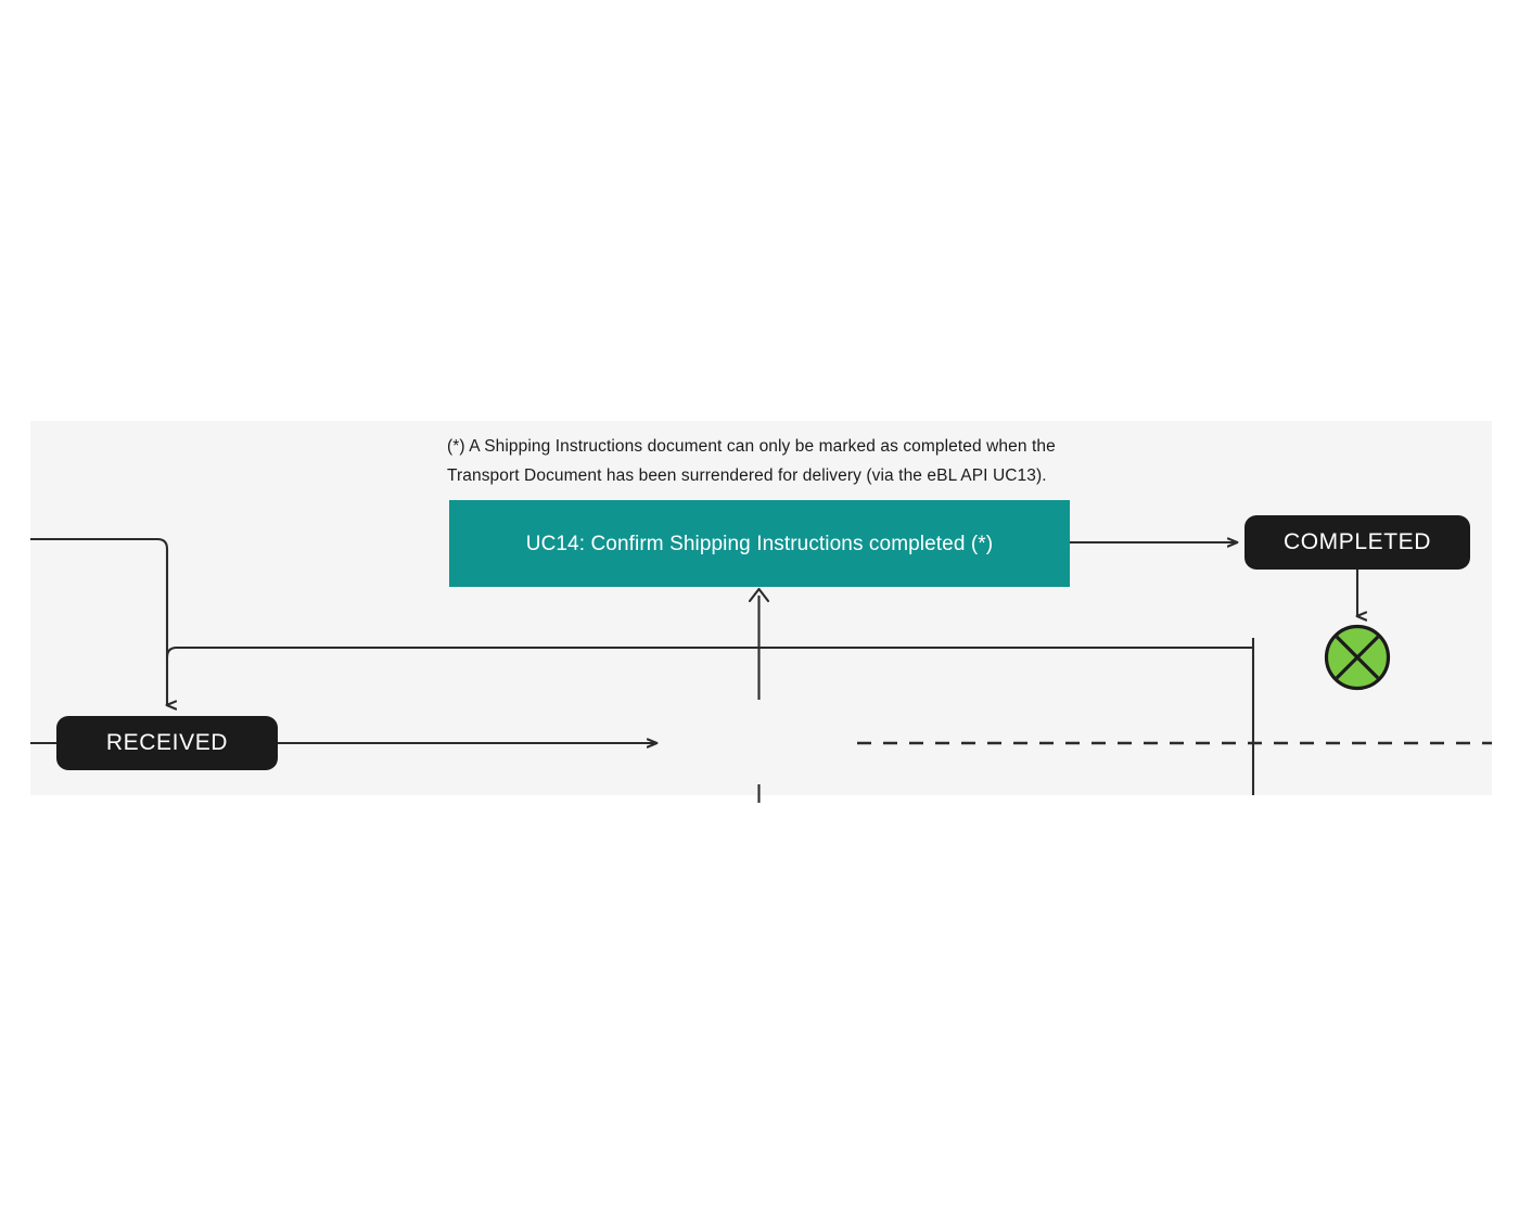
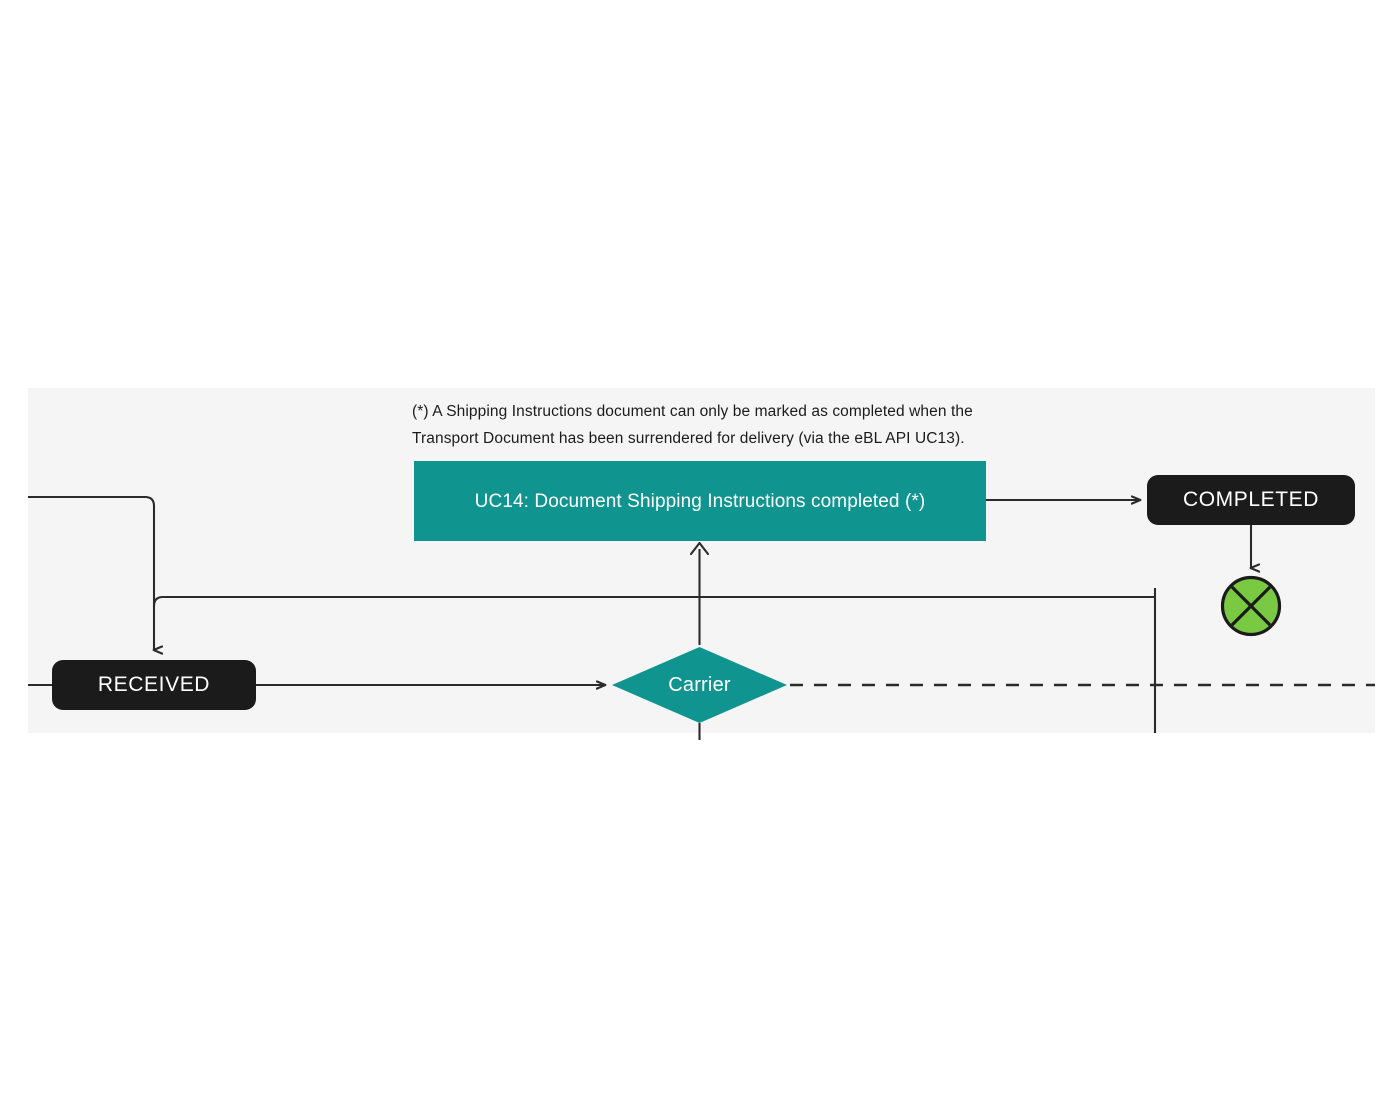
  (*) A Shipping Instructions document can only be marked as completed when the
  Transport Document has been surrendered for delivery (via the eBL API UC13).
- UC14: Confirm Shipping Instructions completed (*)
+ UC14: Document Shipping Instructions completed (*)
  RECEIVED
  COMPLETED
+ Carrier
